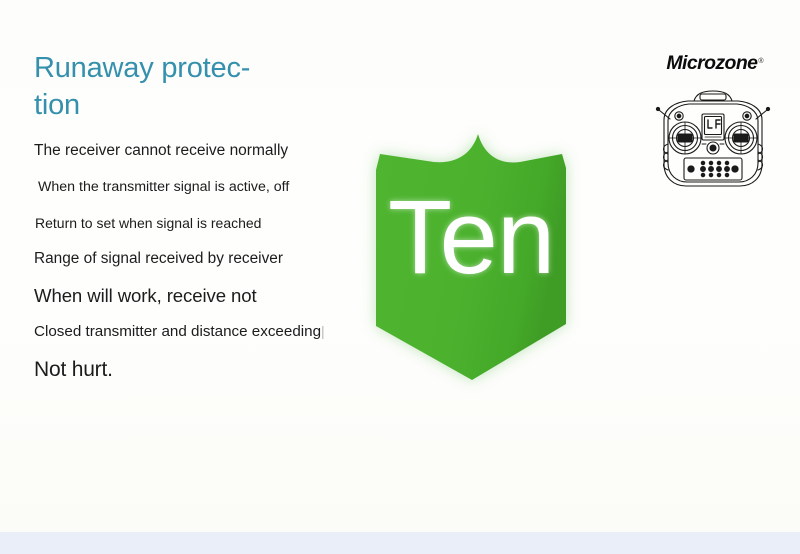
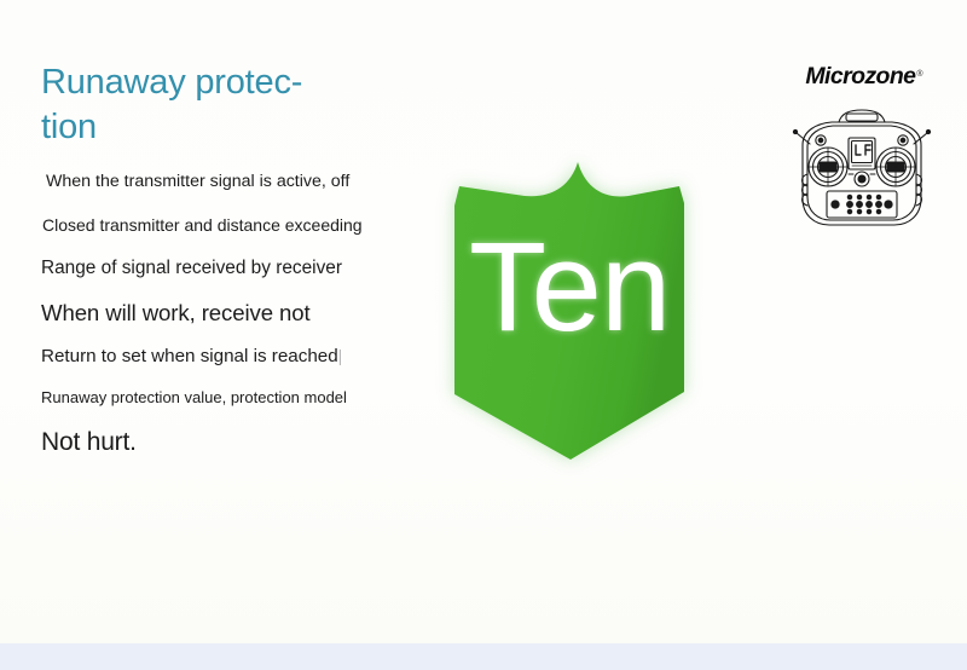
  Runaway protec-tion
- The receiver cannot receive normally
  When the transmitter signal is active, off
- Return to set when signal is reached
+ Closed transmitter and distance exceeding
  Range of signal received by receiver
  When will work, receive not
- Closed transmitter and distance exceeding|
+ Return to set when signal is reached|
+ Runaway protection value, protection model
  Not hurt.
  Ten
  Microzone
